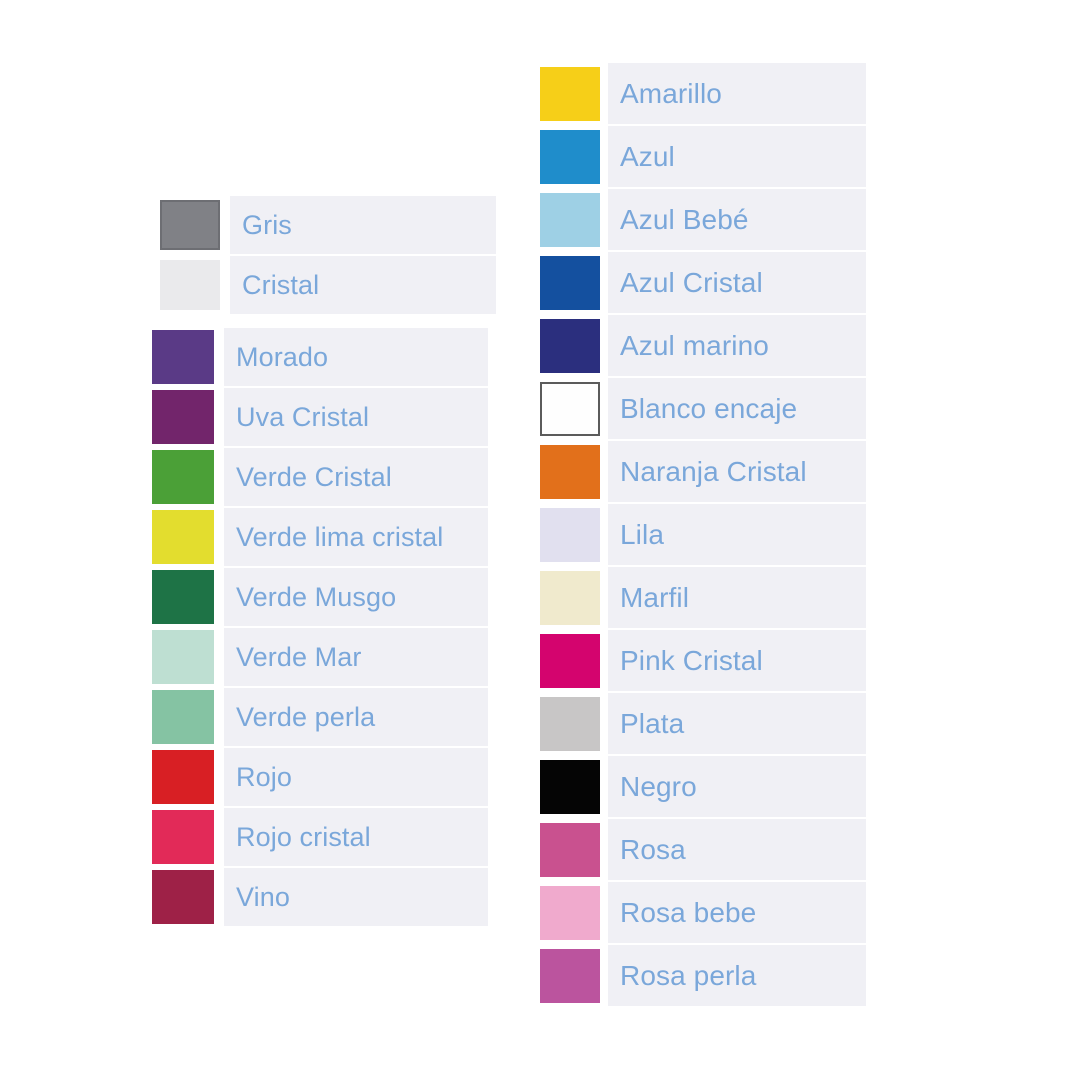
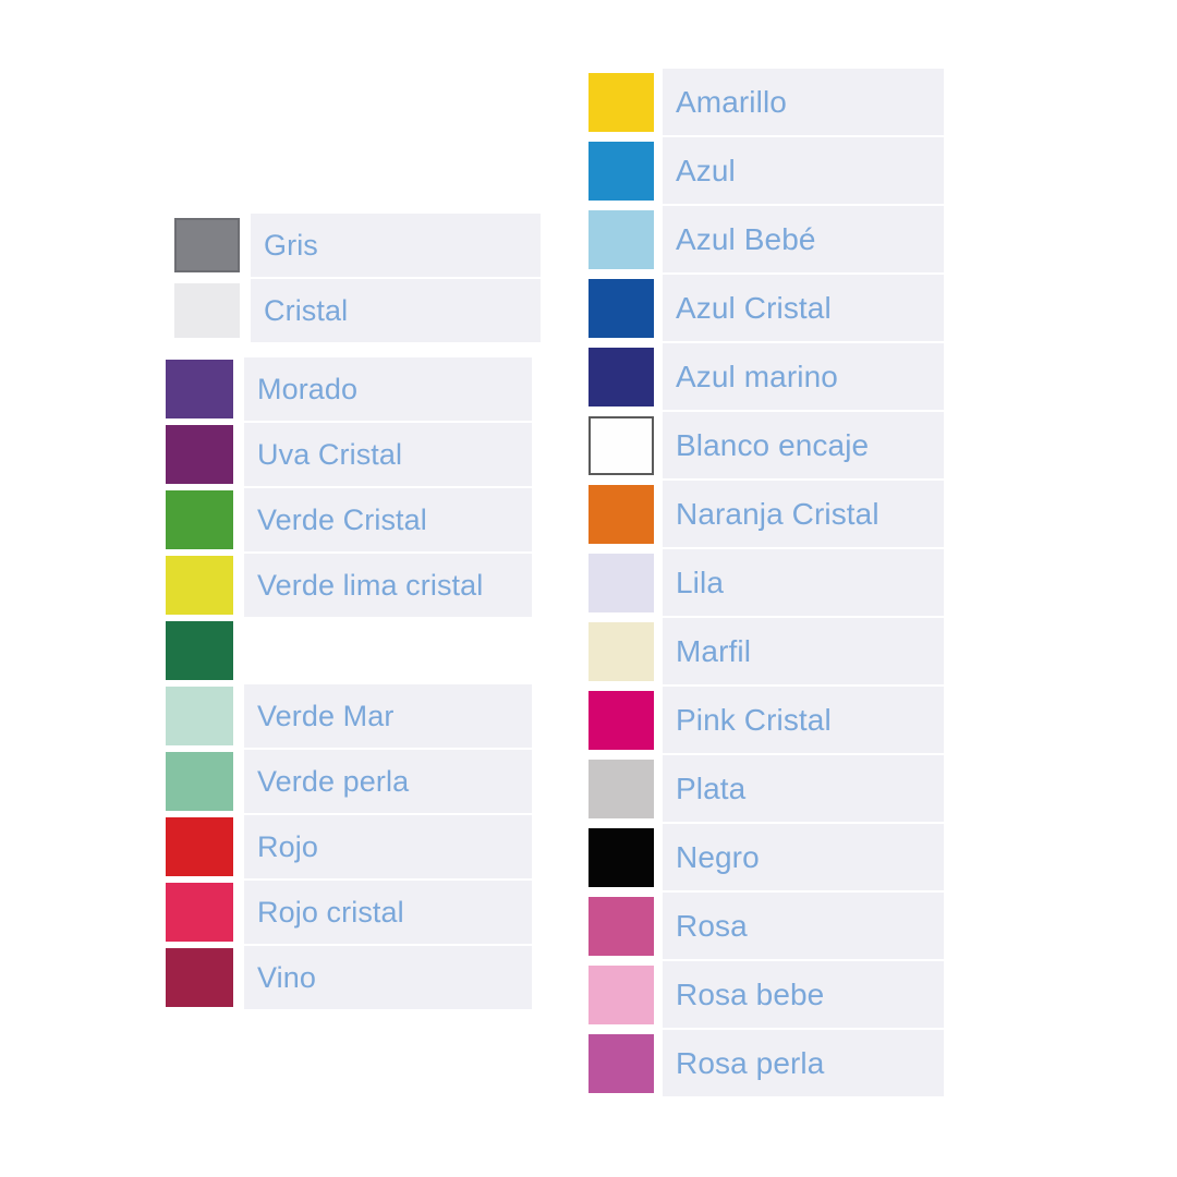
  Gris
  Cristal
  Morado
  Uva Cristal
  Verde Cristal
  Verde lima cristal
- Verde Musgo
  Verde Mar
  Verde perla
  Rojo
  Rojo cristal
  Vino
  Amarillo
  Azul
  Azul Bebé
  Azul Cristal
  Azul marino
  Blanco encaje
  Naranja Cristal
  Lila
  Marfil
  Pink Cristal
  Plata
  Negro
  Rosa
  Rosa bebe
  Rosa perla
